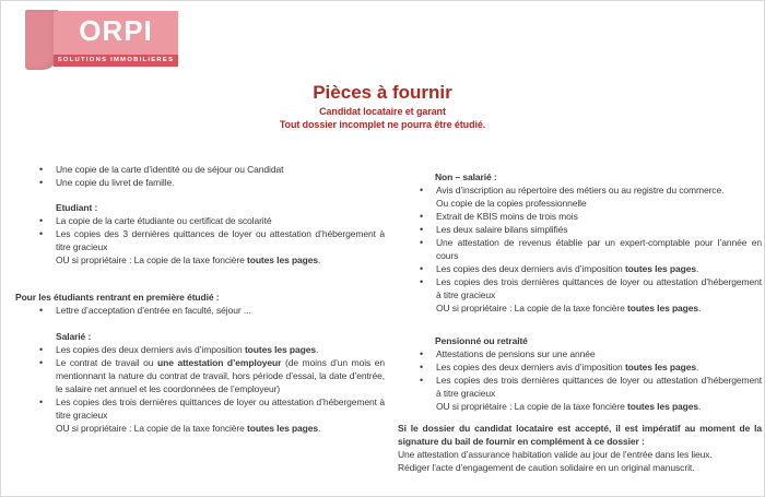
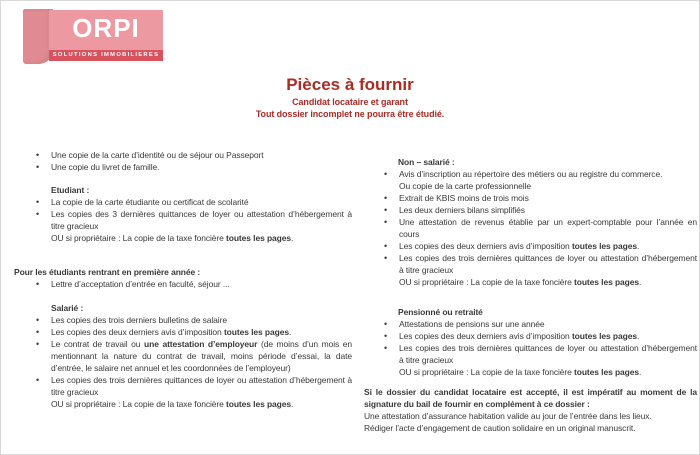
  ORPI
  Pièces à fournir
  Candidat locataire et garant
  Tout dossier incomplet ne pourra être étudié.
- Une copie de la carte d’identité ou de séjour ou Candidat
+ Une copie de la carte d’identité ou de séjour ou Passeport
  Une copie du livret de famille.
  Etudiant :
  La copie de la carte étudiante ou certificat de scolarité
  Les copies des 3 dernières quittances de loyer ou attestation d’hébergement à titre gracieux
  OU si propriétaire : La copie de la taxe foncière toutes les pages.
- Pour les étudiants rentrant en première étudié :
+ Pour les étudiants rentrant en première année :
  Lettre d’acceptation d’entrée en faculté, séjour ...
  Salarié :
+ Les copies des trois derniers bulletins de salaire
  Les copies des deux derniers avis d’imposition toutes les pages.
- Le contrat de travail ou une attestation d’employeur (de moins d’un mois en mentionnant la nature du contrat de travail, hors période d’essai, la date d’entrée, le salaire net annuel et les coordonnées de l’employeur)
+ Le contrat de travail ou une attestation d’employeur (de moins d’un mois en mentionnant la nature du contrat de travail, moins période d’essai, la date d’entrée, le salaire net annuel et les coordonnées de l’employeur)
  Les copies des trois dernières quittances de loyer ou attestation d’hébergement à titre gracieux
  OU si propriétaire : La copie de la taxe foncière toutes les pages.
  Non – salarié :
  Avis d’inscription au répertoire des métiers ou au registre du commerce.
- Ou copie de la copies professionnelle
+ Ou copie de la carte professionnelle
  Extrait de KBIS moins de trois mois
- Les deux salaire bilans simplifiés
+ Les deux derniers bilans simplifiés
  Une attestation de revenus établie par un expert-comptable pour l’année en cours
  Les copies des deux derniers avis d’imposition toutes les pages.
  Les copies des trois dernières quittances de loyer ou attestation d’hébergement à titre gracieux
  OU si propriétaire : La copie de la taxe foncière toutes les pages.
  Pensionné ou retraité
  Attestations de pensions sur une année
  Les copies des deux derniers avis d’imposition toutes les pages.
  Les copies des trois dernières quittances de loyer ou attestation d’hébergement à titre gracieux
  OU si propriétaire : La copie de la taxe foncière toutes les pages.
  Si le dossier du candidat locataire est accepté, il est impératif au moment de la signature du bail de fournir en complément à ce dossier :
  Une attestation d’assurance habitation valide au jour de l’entrée dans les lieux.
  Rédiger l’acte d’engagement de caution solidaire en un original manuscrit.
